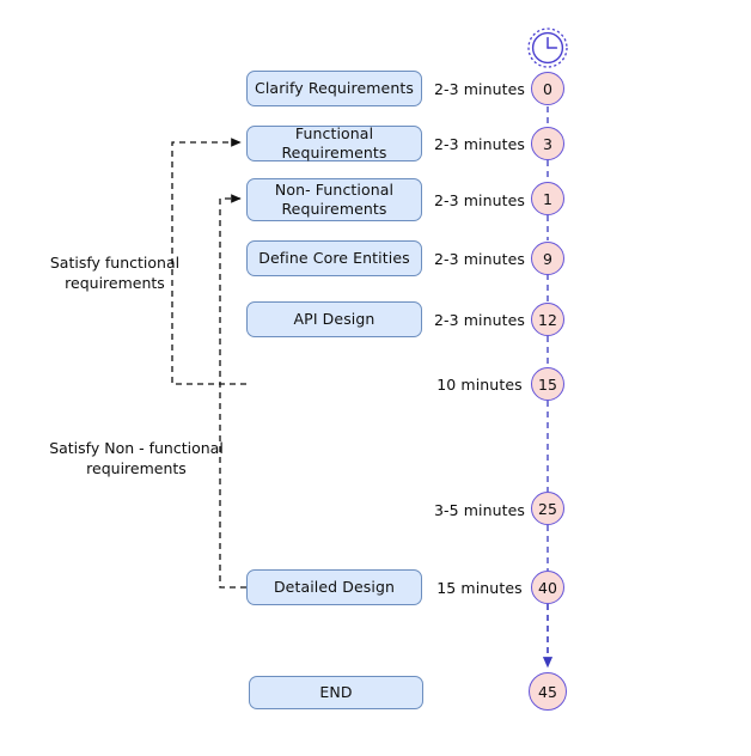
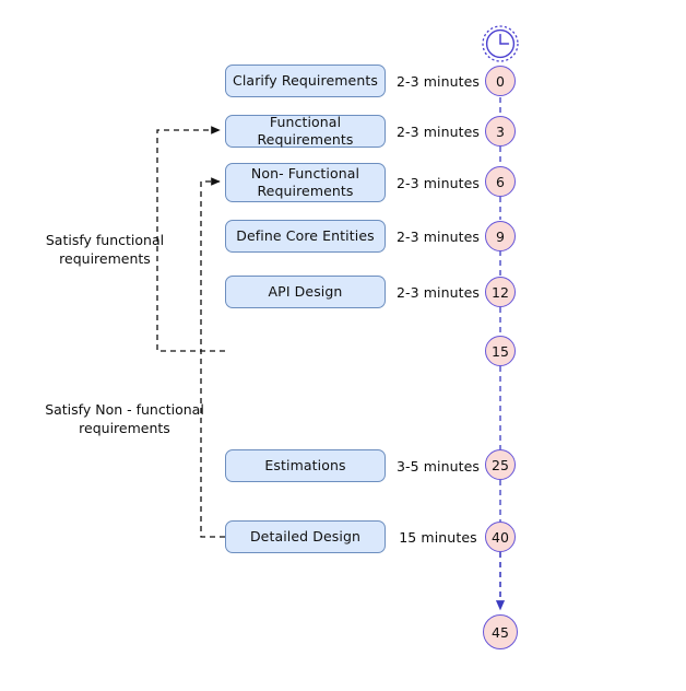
  Clarify Requirements
  Functional Requirements
  Non- Functional
  Requirements
  Define Core Entities
  API Design
+ Estimations
  Detailed Design
- END
  2-3 minutes
  2-3 minutes
  2-3 minutes
  2-3 minutes
  2-3 minutes
- 10 minutes
  3-5 minutes
  15 minutes
  0
  3
- 1
+ 6
  9
  12
  15
  25
  40
  45
  Satisfy functional
  requirements
  Satisfy Non - functional
  requirements
